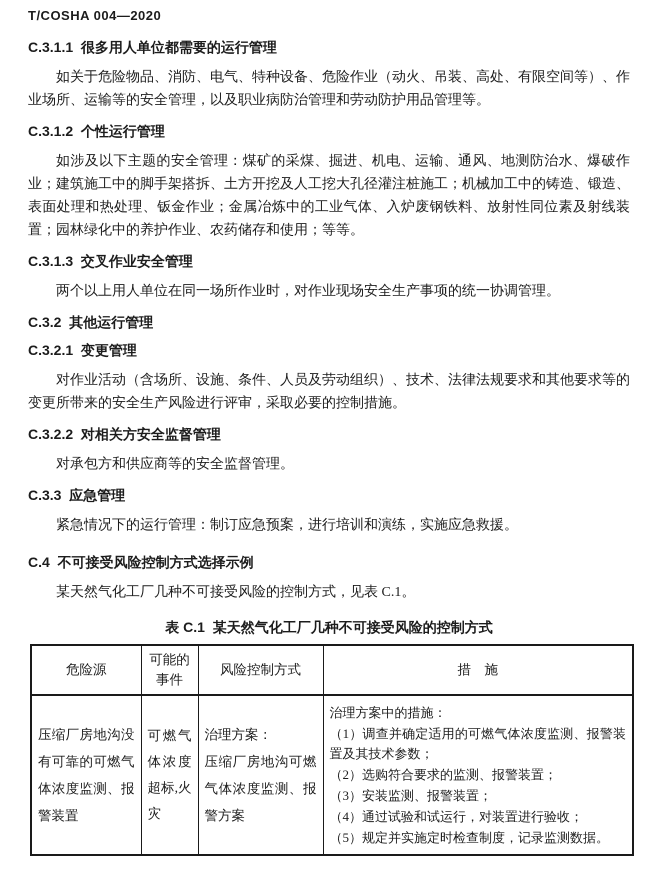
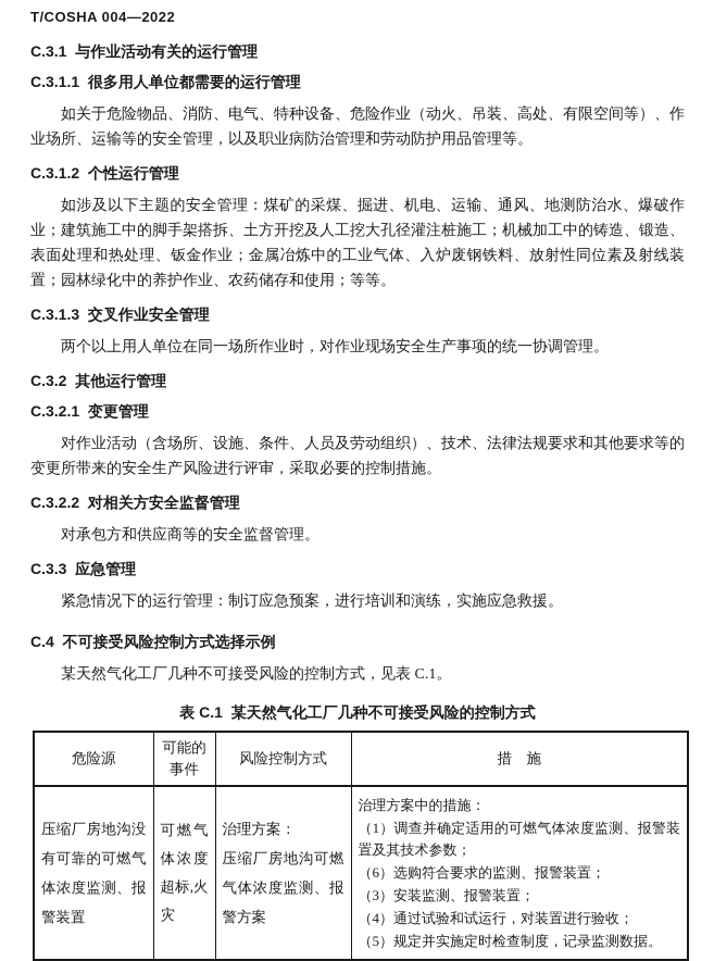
- T/COSHA 004—2020
+ T/COSHA 004—2022
+ C.3.1 与作业活动有关的运行管理
  C.3.1.1 很多用人单位都需要的运行管理
  如关于危险物品、消防、电气、特种设备、危险作业（动火、吊装、高处、有限空间等）、作业场所、运输等的安全管理，以及职业病防治管理和劳动防护用品管理等。
  C.3.1.2 个性运行管理
  如涉及以下主题的安全管理：煤矿的采煤、掘进、机电、运输、通风、地测防治水、爆破作业；建筑施工中的脚手架搭拆、土方开挖及人工挖大孔径灌注桩施工；机械加工中的铸造、锻造、表面处理和热处理、钣金作业；金属冶炼中的工业气体、入炉废钢铁料、放射性同位素及射线装置；园林绿化中的养护作业、农药储存和使用；等等。
  C.3.1.3 交叉作业安全管理
  两个以上用人单位在同一场所作业时，对作业现场安全生产事项的统一协调管理。
  C.3.2 其他运行管理
  C.3.2.1 变更管理
  对作业活动（含场所、设施、条件、人员及劳动组织）、技术、法律法规要求和其他要求等的变更所带来的安全生产风险进行评审，采取必要的控制措施。
  C.3.2.2 对相关方安全监督管理
  对承包方和供应商等的安全监督管理。
  C.3.3 应急管理
  紧急情况下的运行管理：制订应急预案，进行培训和演练，实施应急救援。
  C.4 不可接受风险控制方式选择示例
  某天然气化工厂几种不可接受风险的控制方式，见表 C.1。
  表 C.1 某天然气化工厂几种不可接受风险的控制方式
  危险源	可能的 事件	风险控制方式	措 施
- 压缩厂房地沟没有可靠的可燃气体浓度监测、报警装置	可燃气体浓度超标,火灾	治理方案： 压缩厂房地沟可燃气体浓度监测、报警方案	治理方案中的措施： （1）调查并确定适用的可燃气体浓度监测、报警装置及其技术参数； （2）选购符合要求的监测、报警装置； （3）安装监测、报警装置； （4）通过试验和试运行，对装置进行验收； （5）规定并实施定时检查制度，记录监测数据。
+ 压缩厂房地沟没有可靠的可燃气体浓度监测、报警装置	可燃气体浓度超标,火灾	治理方案： 压缩厂房地沟可燃气体浓度监测、报警方案	治理方案中的措施： （1）调查并确定适用的可燃气体浓度监测、报警装置及其技术参数； （6）选购符合要求的监测、报警装置； （3）安装监测、报警装置； （4）通过试验和试运行，对装置进行验收； （5）规定并实施定时检查制度，记录监测数据。
